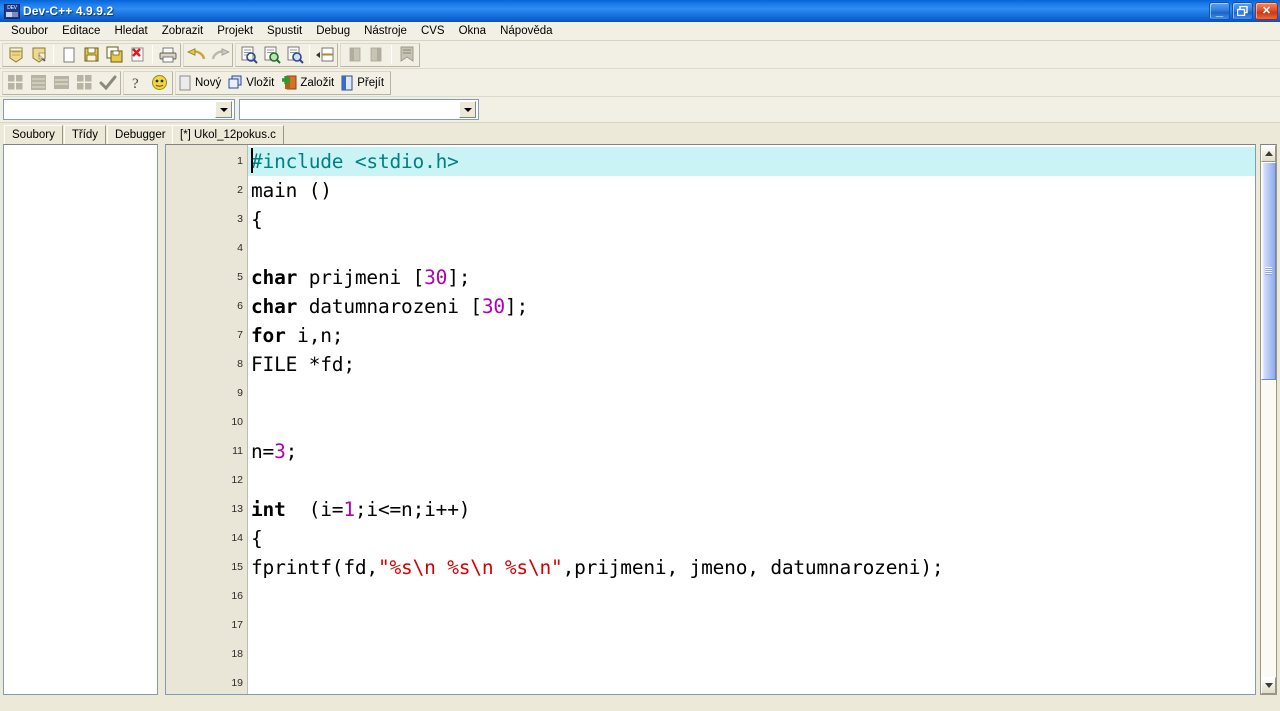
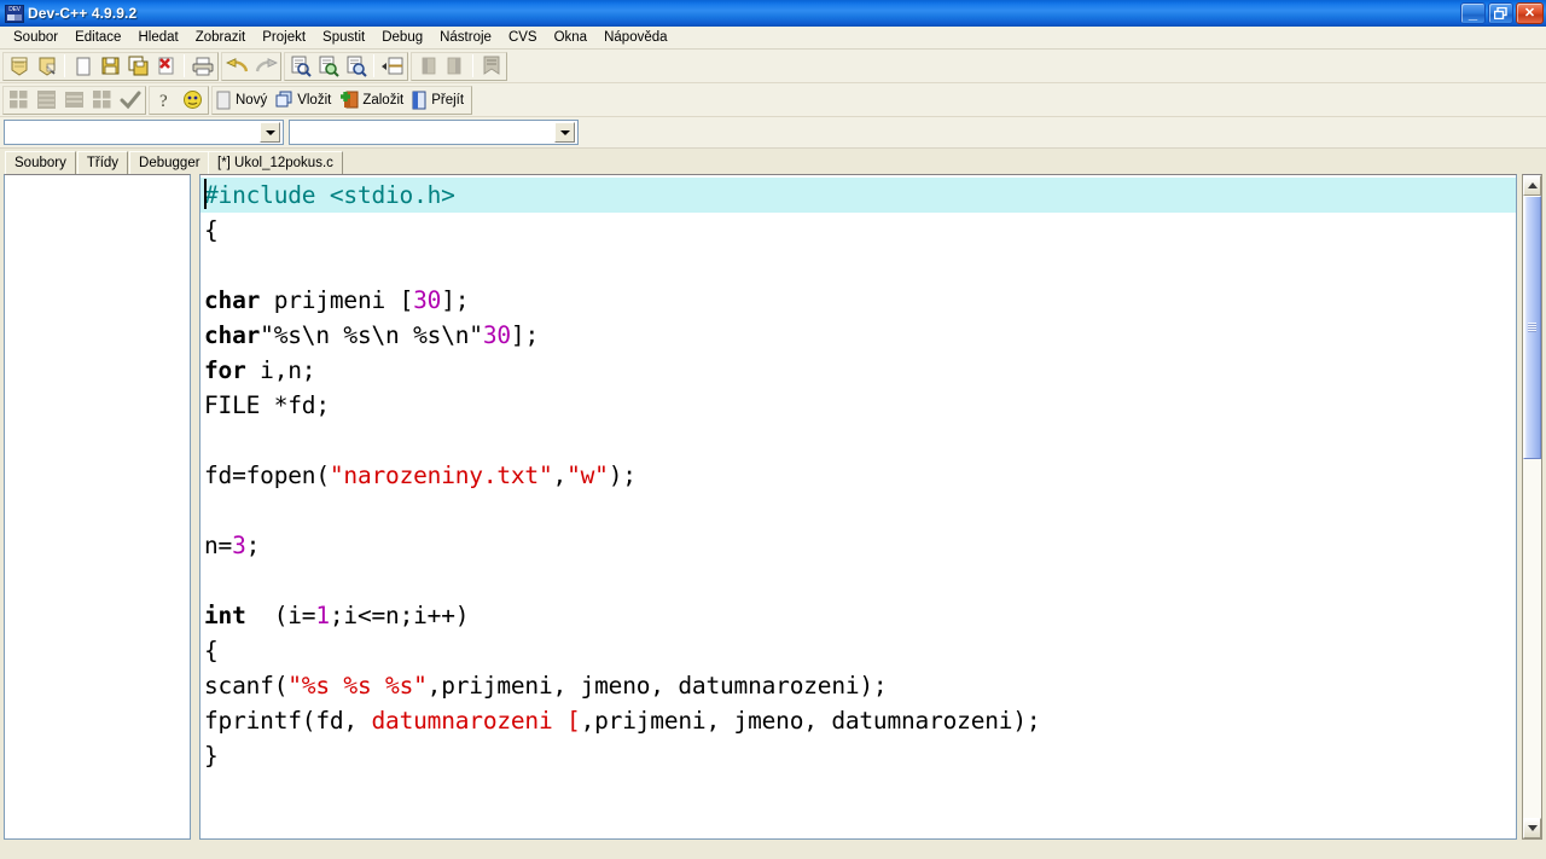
  Dev-C++ 4.9.9.2
  _
  ✕
  Soubor
  Editace
  Hledat
  Zobrazit
  Projekt
  Spustit
  Debug
  Nástroje
  CVS
  Okna
  Nápověda
  ?
  Nový
  Vložit
  Založit
  Přejít
  Soubory
  Třídy
  Debugger
  [*] Ukol_12pokus.c
- 1
- 2
- 3
- 4
- 5
- 6
- 7
- 8
- 9
- 10
- 11
- 12
- 13
- 14
- 15
- 16
- 17
- 18
- 19
  #include <stdio.h>
- main ()
  {
  char prijmeni [30];
- char datumnarozeni [30];
+ char"%s\n %s\n %s\n"30];
  for i,n;
  FILE *fd;
+ fd=fopen("narozeniny.txt","w");
  n=3;
  int (i=1;i<=n;i++)
  {
+ scanf("%s %s %s",prijmeni, jmeno, datumnarozeni);
- fprintf(fd,"%s\n %s\n %s\n",prijmeni, jmeno, datumnarozeni);
+ fprintf(fd, datumnarozeni [,prijmeni, jmeno, datumnarozeni);
+ }
